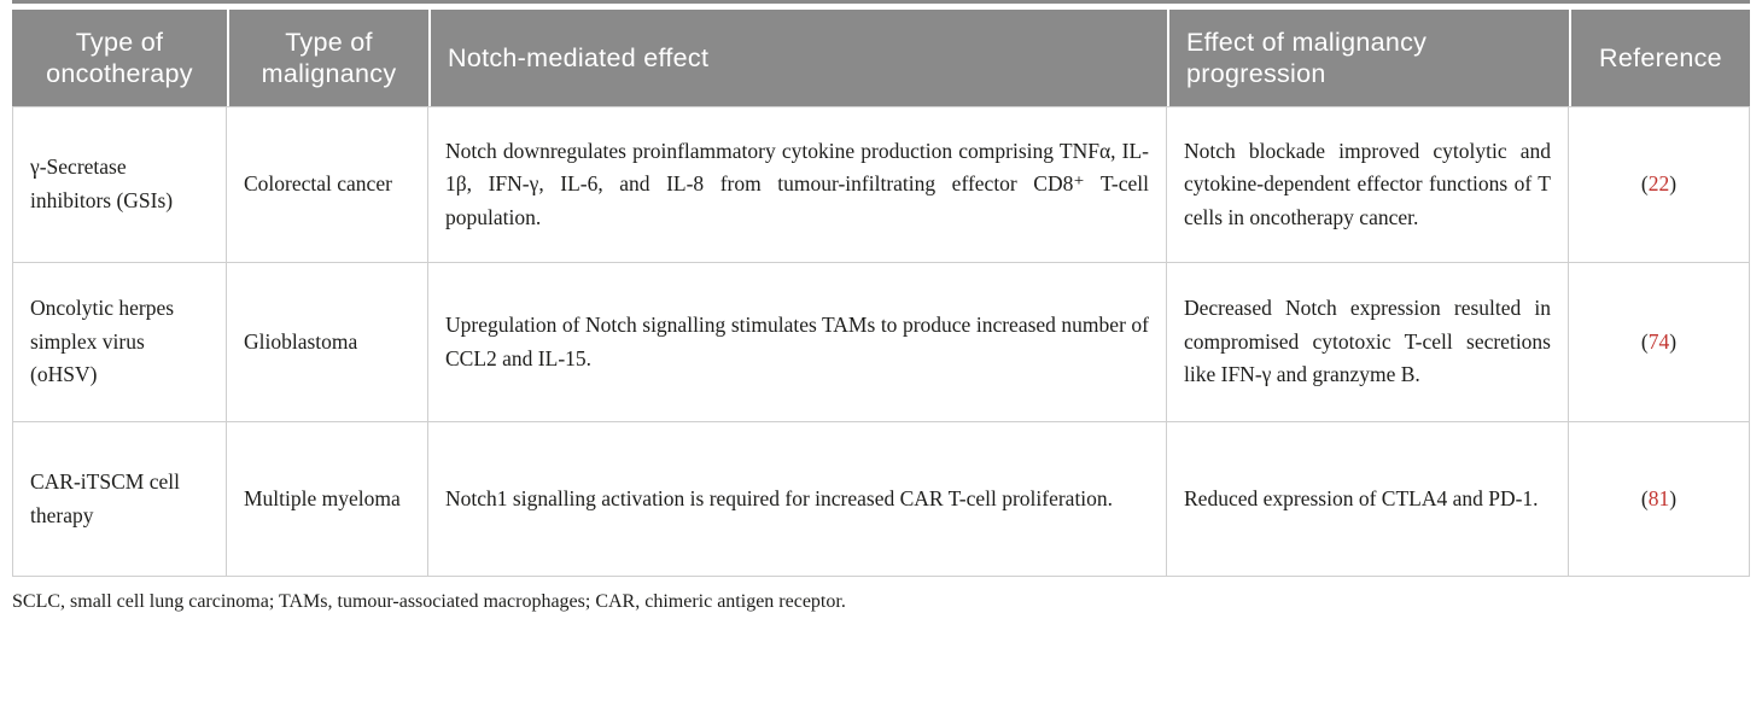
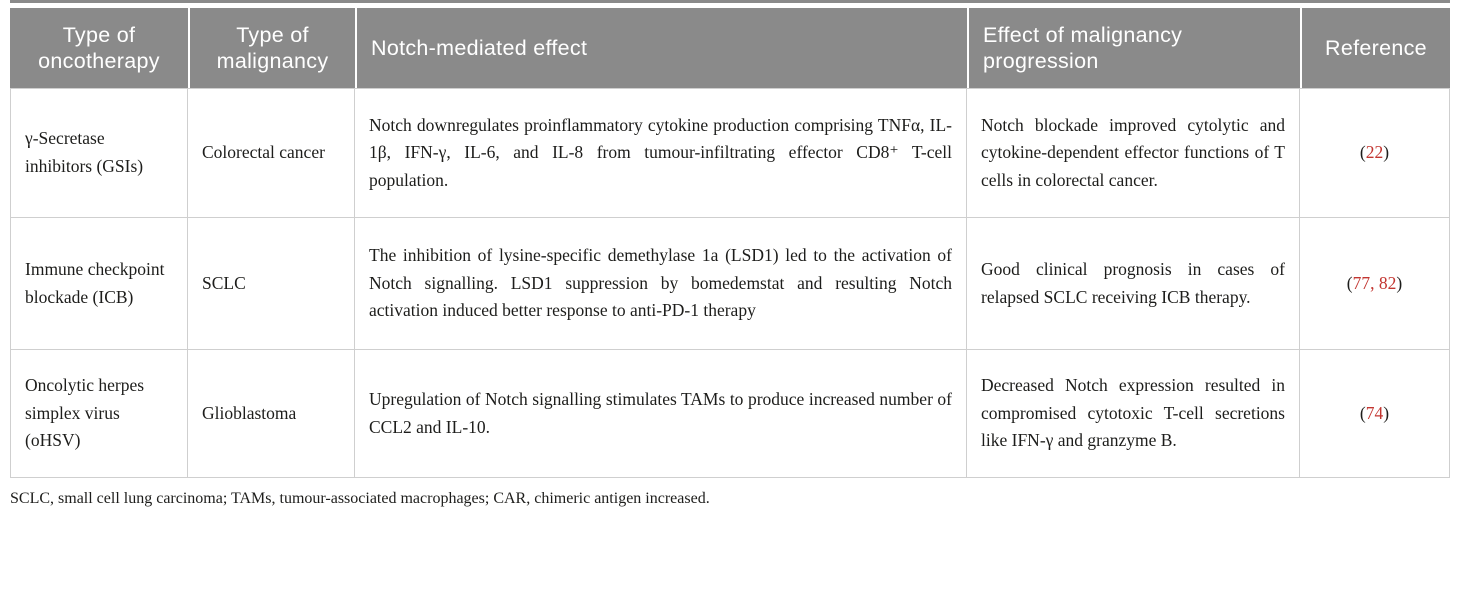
  Type of oncotherapy	Type of malignancy	Notch-mediated effect	Effect of malignancy progression	Reference
- γ-Secretase inhibitors (GSIs)	Colorectal cancer	Notch downregulates proinflammatory cytokine production comprising TNFα, IL-1β, IFN-γ, IL-6, and IL-8 from tumour-infiltrating effector CD8⁺ T-cell population.	Notch blockade improved cytolytic and cytokine-dependent effector functions of T cells in oncotherapy cancer.	(22)
+ γ-Secretase inhibitors (GSIs)	Colorectal cancer	Notch downregulates proinflammatory cytokine production comprising TNFα, IL-1β, IFN-γ, IL-6, and IL-8 from tumour-infiltrating effector CD8⁺ T-cell population.	Notch blockade improved cytolytic and cytokine-dependent effector functions of T cells in colorectal cancer.	(22)
+ Immune checkpoint blockade (ICB)	SCLC	The inhibition of lysine-specific demethylase 1a (LSD1) led to the activation of Notch signalling. LSD1 suppression by bomedemstat and resulting Notch activation induced better response to anti-PD-1 therapy	Good clinical prognosis in cases of relapsed SCLC receiving ICB therapy.	(77, 82)
- Oncolytic herpes simplex virus (oHSV)	Glioblastoma	Upregulation of Notch signalling stimulates TAMs to produce increased number of CCL2 and IL-15.	Decreased Notch expression resulted in compromised cytotoxic T-cell secretions like IFN-γ and granzyme B.	(74)
+ Oncolytic herpes simplex virus (oHSV)	Glioblastoma	Upregulation of Notch signalling stimulates TAMs to produce increased number of CCL2 and IL-10.	Decreased Notch expression resulted in compromised cytotoxic T-cell secretions like IFN-γ and granzyme B.	(74)
- CAR-iTSCM cell therapy	Multiple myeloma	Notch1 signalling activation is required for increased CAR T-cell proliferation.	Reduced expression of CTLA4 and PD-1.	(81)
- SCLC, small cell lung carcinoma; TAMs, tumour-associated macrophages; CAR, chimeric antigen receptor.
+ SCLC, small cell lung carcinoma; TAMs, tumour-associated macrophages; CAR, chimeric antigen increased.
